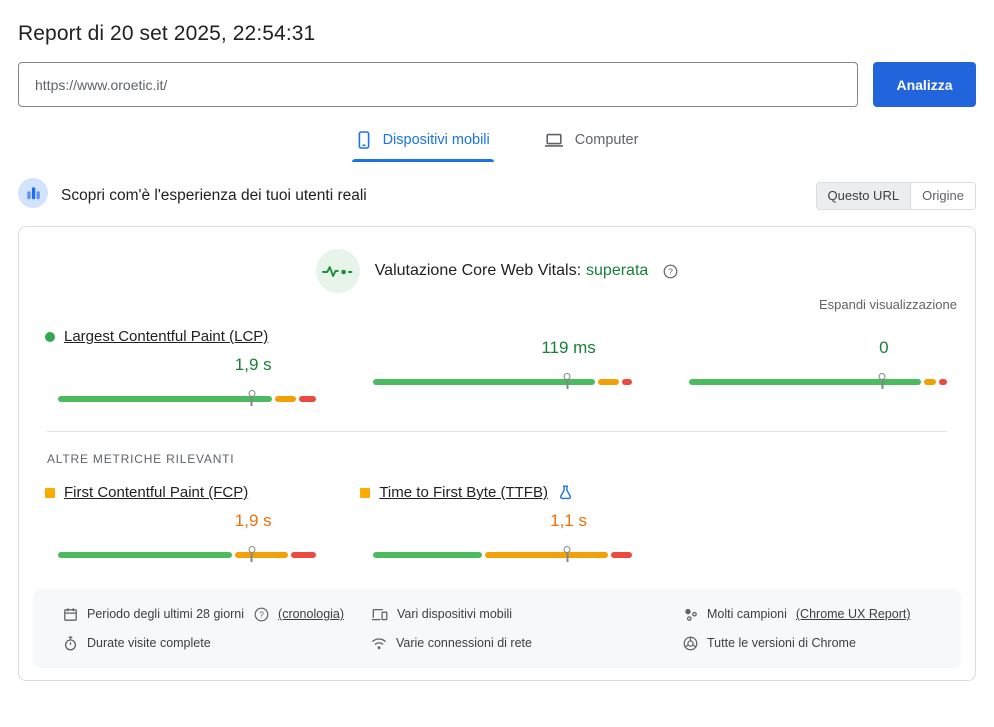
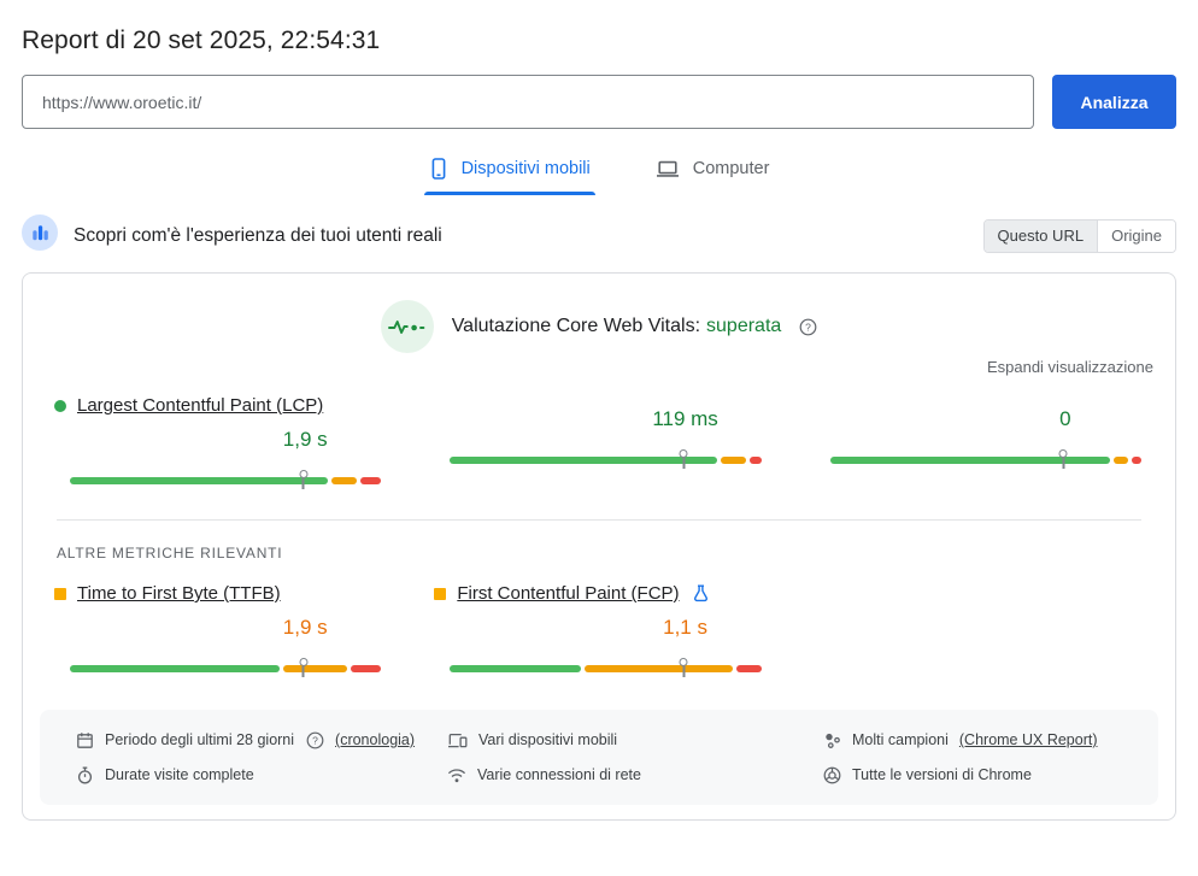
  Report di 20 set 2025, 22:54:31
  https://www.oroetic.it/
  Analizza
  Dispositivi mobili
  Computer
  Scopri com'è l'esperienza dei tuoi utenti reali
  Questo URL
  Origine
  Valutazione Core Web Vitals:
  superata
  ?
  Espandi visualizzazione
  Largest Contentful Paint (LCP)
  1,9 s
  119 ms
  0
  ALTRE METRICHE RILEVANTI
- First Contentful Paint (FCP)
+ Time to First Byte (TTFB)
  1,9 s
- Time to First Byte (TTFB)
+ First Contentful Paint (FCP)
  1,1 s
  Periodo degli ultimi 28 giorni
  ?
  (cronologia)
  Vari dispositivi mobili
  Molti campioni
  (Chrome UX Report)
  Durate visite complete
  Varie connessioni di rete
  Tutte le versioni di Chrome
